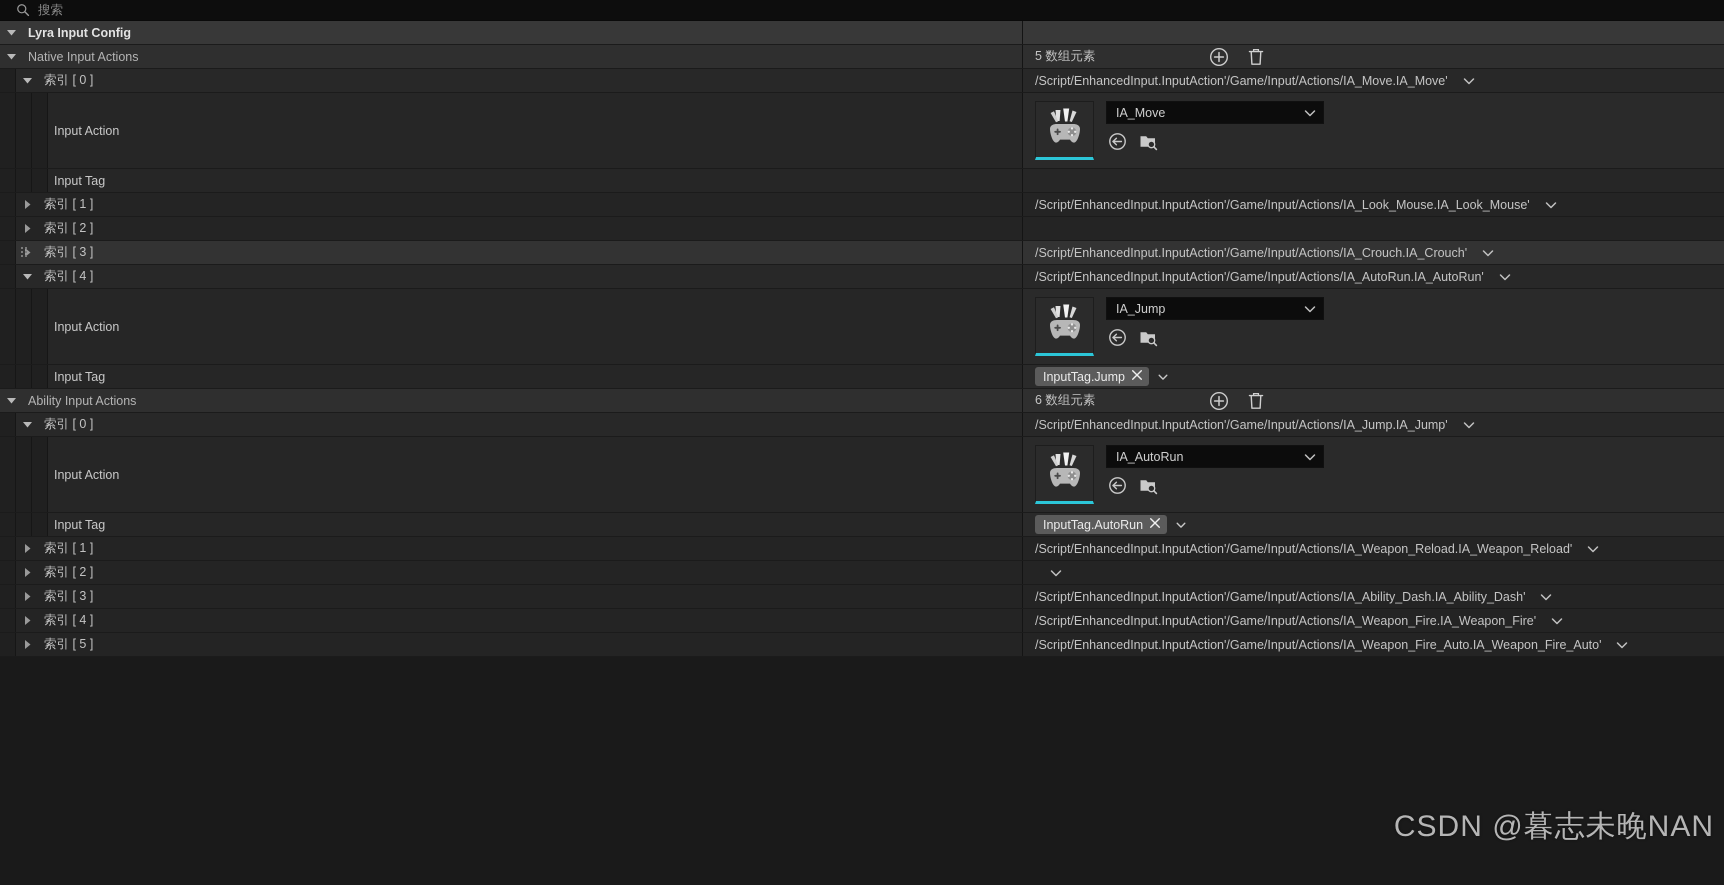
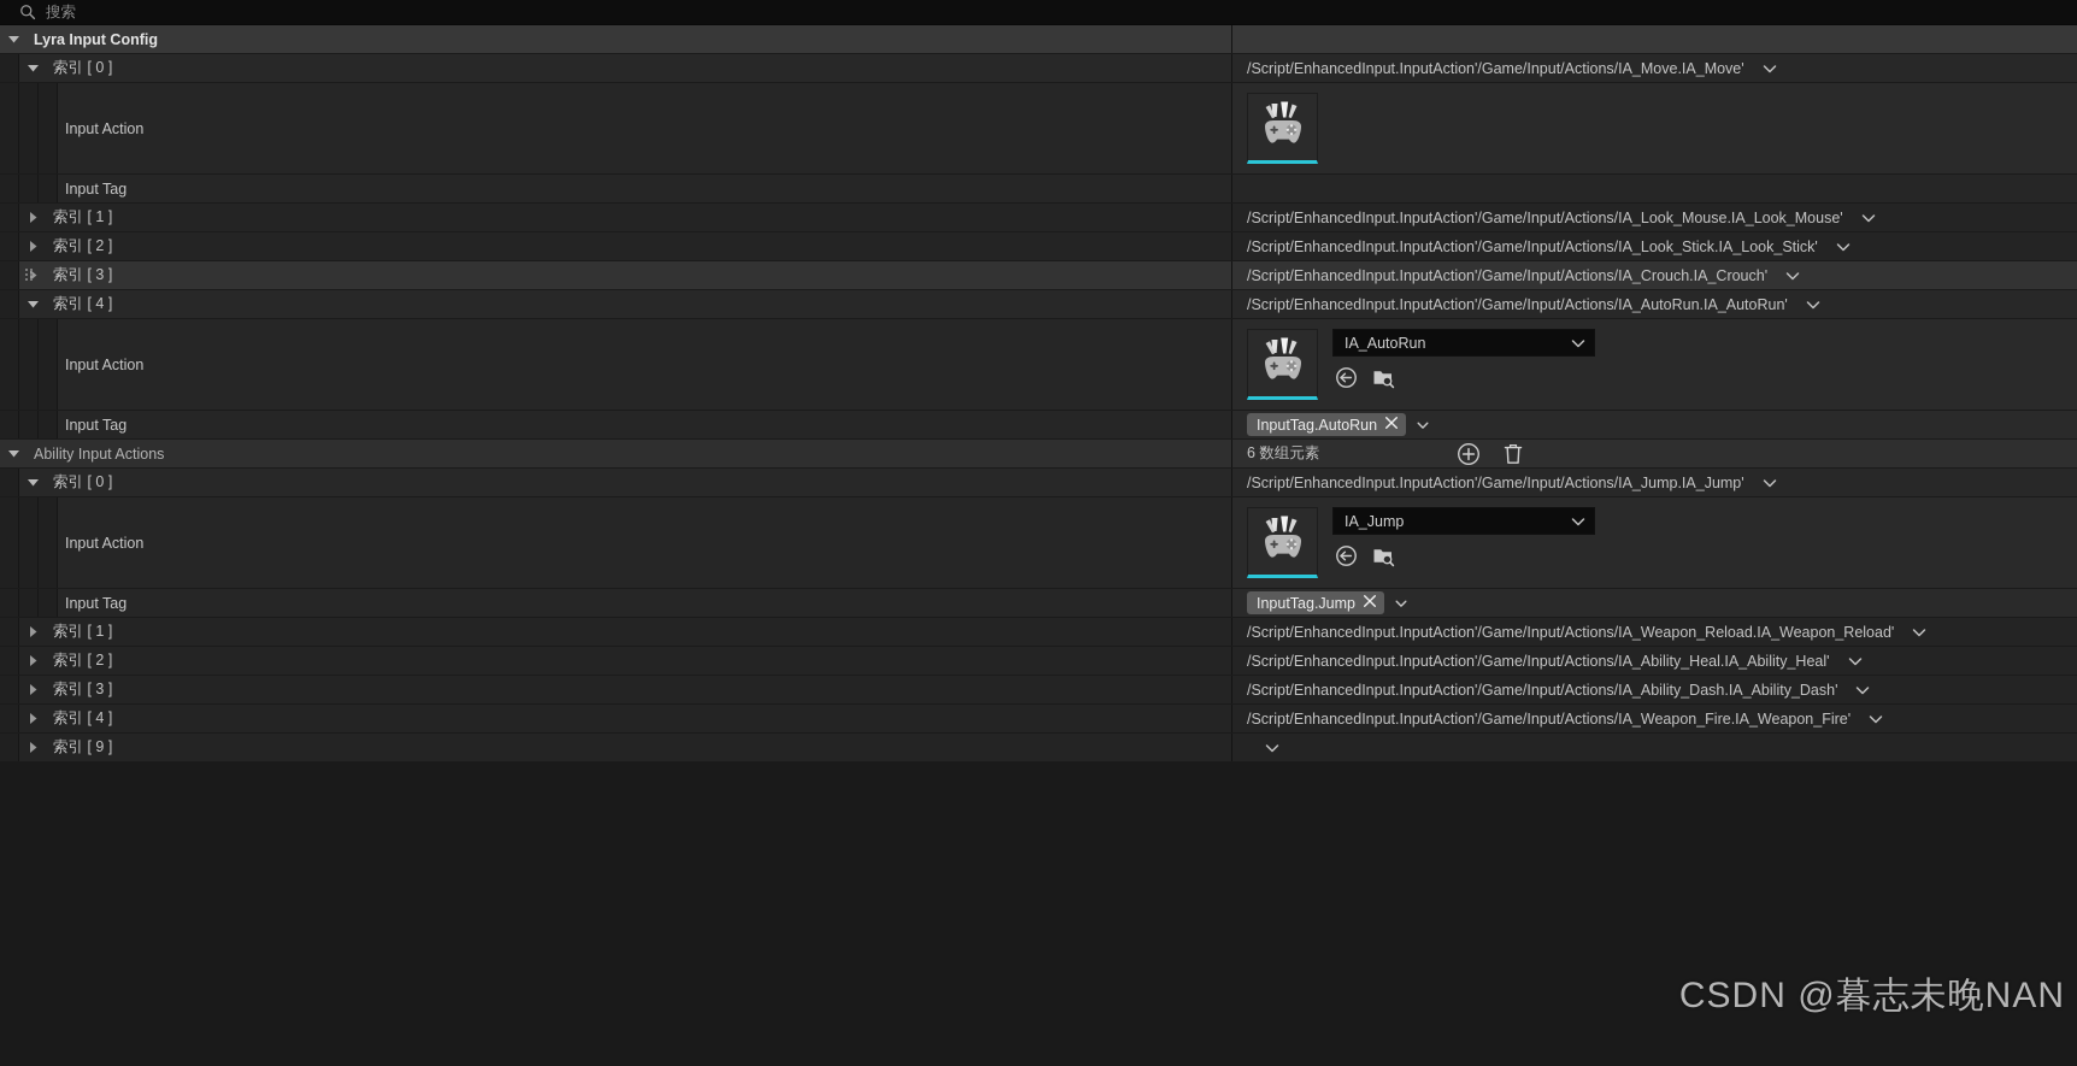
  搜索
  Lyra Input Config
- Native Input Actions
- 5 数组元素
  索引 [ 0 ]
  /Script/EnhancedInput.InputAction'/Game/Input/Actions/IA_Move.IA_Move'
  Input Action
- IA_Move
  Input Tag
  索引 [ 1 ]
  /Script/EnhancedInput.InputAction'/Game/Input/Actions/IA_Look_Mouse.IA_Look_Mouse'
  索引 [ 2 ]
+ /Script/EnhancedInput.InputAction'/Game/Input/Actions/IA_Look_Stick.IA_Look_Stick'
  索引 [ 3 ]
  /Script/EnhancedInput.InputAction'/Game/Input/Actions/IA_Crouch.IA_Crouch'
  索引 [ 4 ]
  /Script/EnhancedInput.InputAction'/Game/Input/Actions/IA_AutoRun.IA_AutoRun'
  Input Action
- IA_Jump
+ IA_AutoRun
  Input Tag
- InputTag.Jump
+ InputTag.AutoRun
  Ability Input Actions
  6 数组元素
  索引 [ 0 ]
  /Script/EnhancedInput.InputAction'/Game/Input/Actions/IA_Jump.IA_Jump'
  Input Action
- IA_AutoRun
+ IA_Jump
  Input Tag
- InputTag.AutoRun
+ InputTag.Jump
  索引 [ 1 ]
  /Script/EnhancedInput.InputAction'/Game/Input/Actions/IA_Weapon_Reload.IA_Weapon_Reload'
  索引 [ 2 ]
+ /Script/EnhancedInput.InputAction'/Game/Input/Actions/IA_Ability_Heal.IA_Ability_Heal'
  索引 [ 3 ]
  /Script/EnhancedInput.InputAction'/Game/Input/Actions/IA_Ability_Dash.IA_Ability_Dash'
  索引 [ 4 ]
  /Script/EnhancedInput.InputAction'/Game/Input/Actions/IA_Weapon_Fire.IA_Weapon_Fire'
- 索引 [ 5 ]
+ 索引 [ 9 ]
- /Script/EnhancedInput.InputAction'/Game/Input/Actions/IA_Weapon_Fire_Auto.IA_Weapon_Fire_Auto'
  CSDN @暮志未晚NAN
